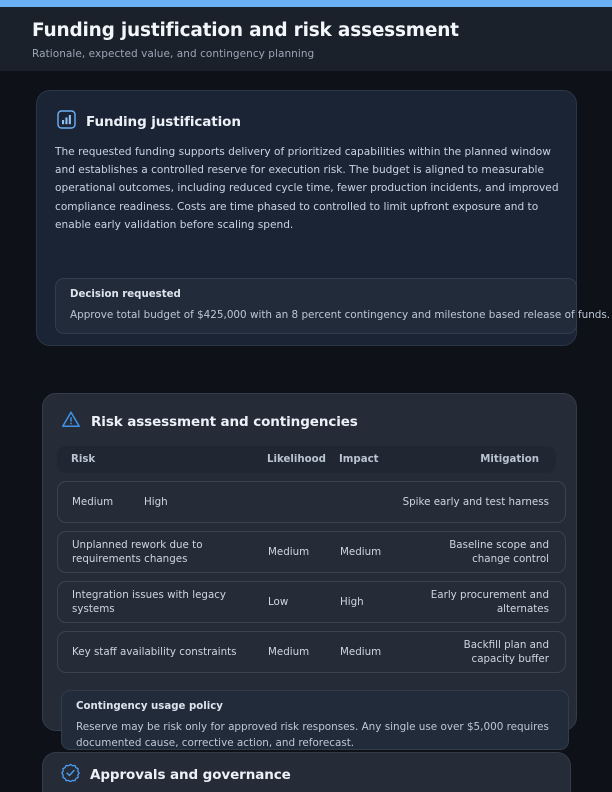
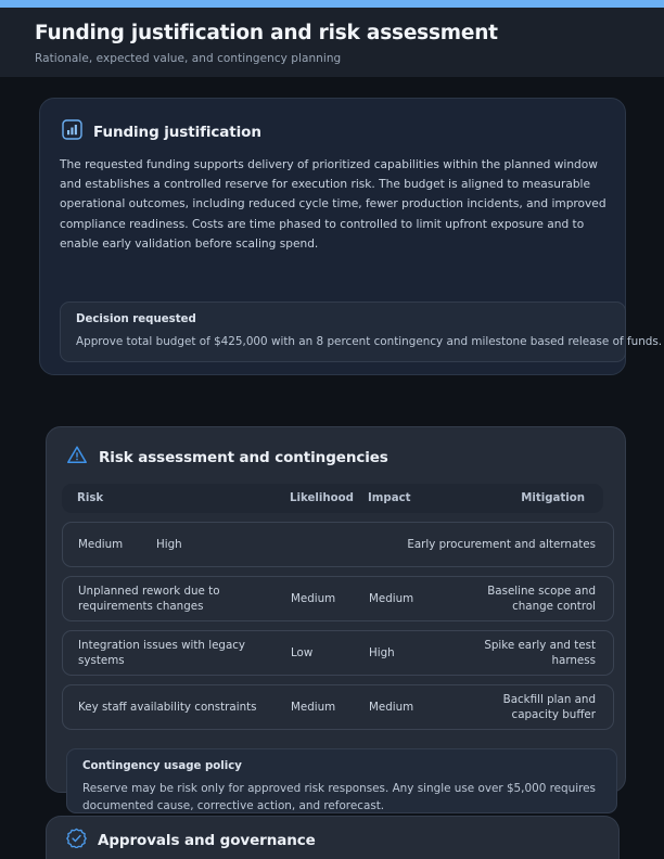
  Funding justification and risk assessment
  Rationale, expected value, and contingency planning
  Funding justification
  The requested funding supports delivery of prioritized capabilities within the planned window and establishes a controlled reserve for execution risk. The budget is aligned to measurable operational outcomes, including reduced cycle time, fewer production incidents, and improved compliance readiness. Costs are time phased to controlled to limit upfront exposure and to enable early validation before scaling spend.
  Decision requested
  Approve total budget of $425,000 with an 8 percent contingency and milestone based release of funds.
  Risk assessment and contingencies
  Risk
  Likelihood
  Impact
  Mitigation
  Medium
  High
- Spike early and test harness
+ Early procurement and alternates
  Unplanned rework due to requirements changes
  Medium
  Medium
  Baseline scope and change control
  Integration issues with legacy systems
  Low
  High
- Early procurement and alternates
+ Spike early and test harness
  Key staff availability constraints
  Medium
  Medium
  Backfill plan and capacity buffer
  Contingency usage policy
  Reserve may be risk only for approved risk responses. Any single use over $5,000 requires documented cause, corrective action, and reforecast.
  Approvals and governance
